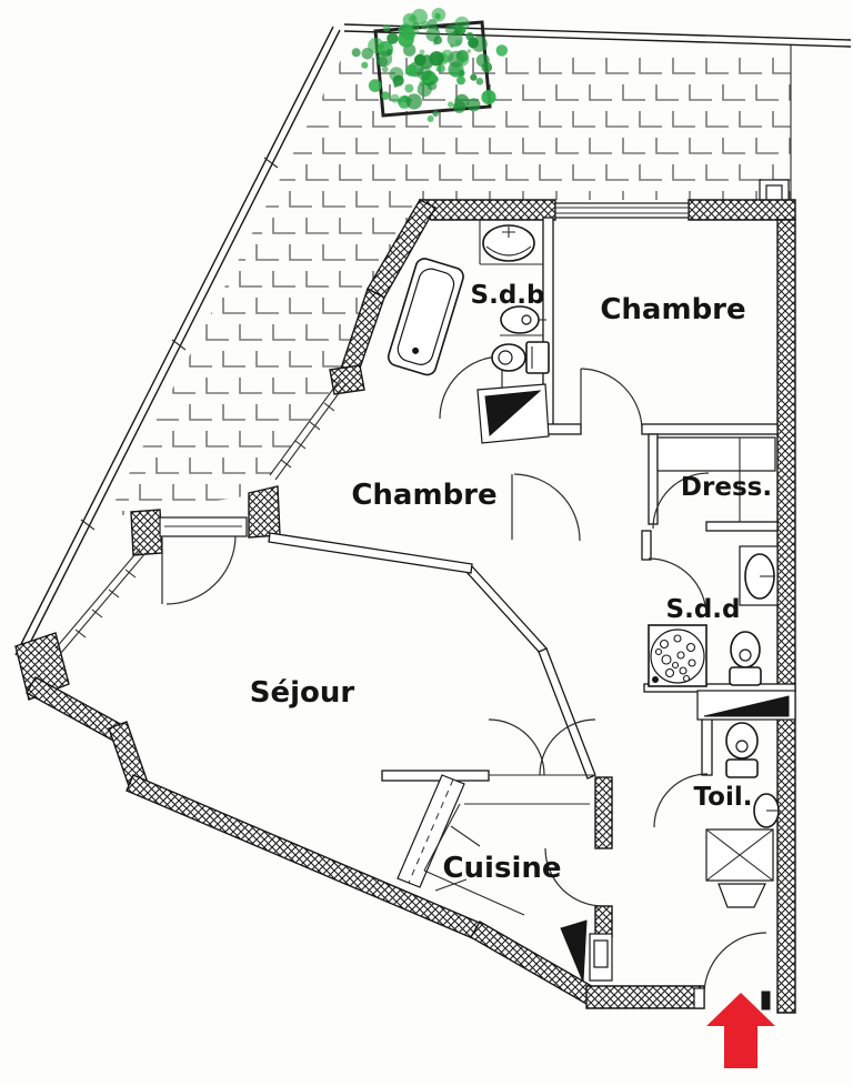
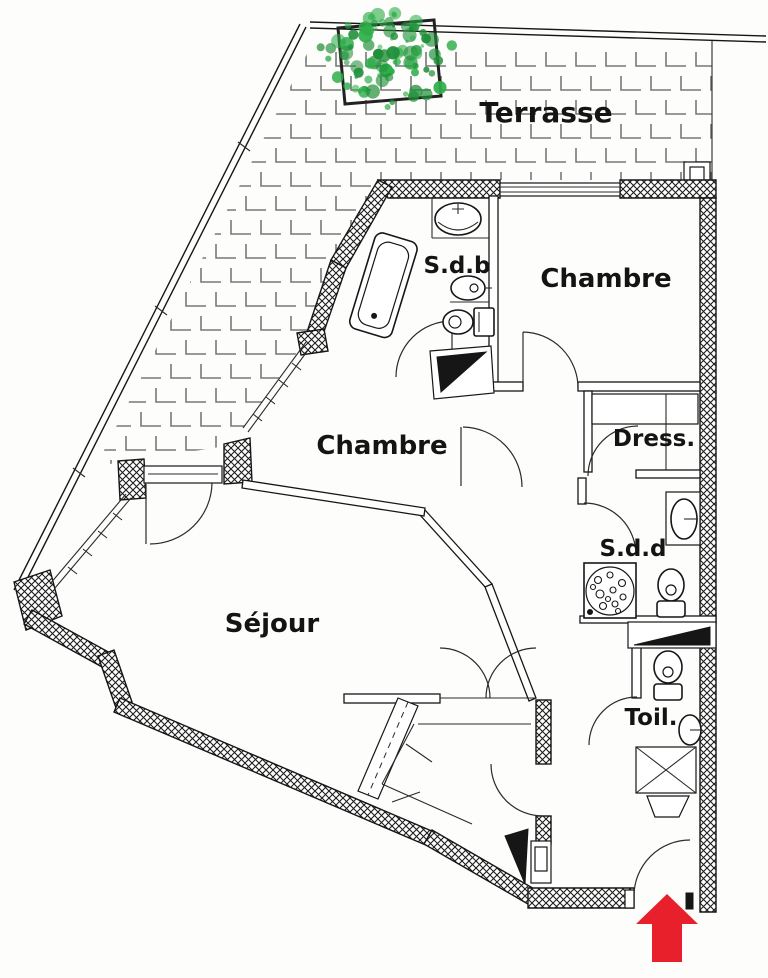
+ Terrasse
  S.d.b
  Chambre
  Chambre
  Dress.
  S.d.d
  Séjour
  Toil.
- Cuisine
